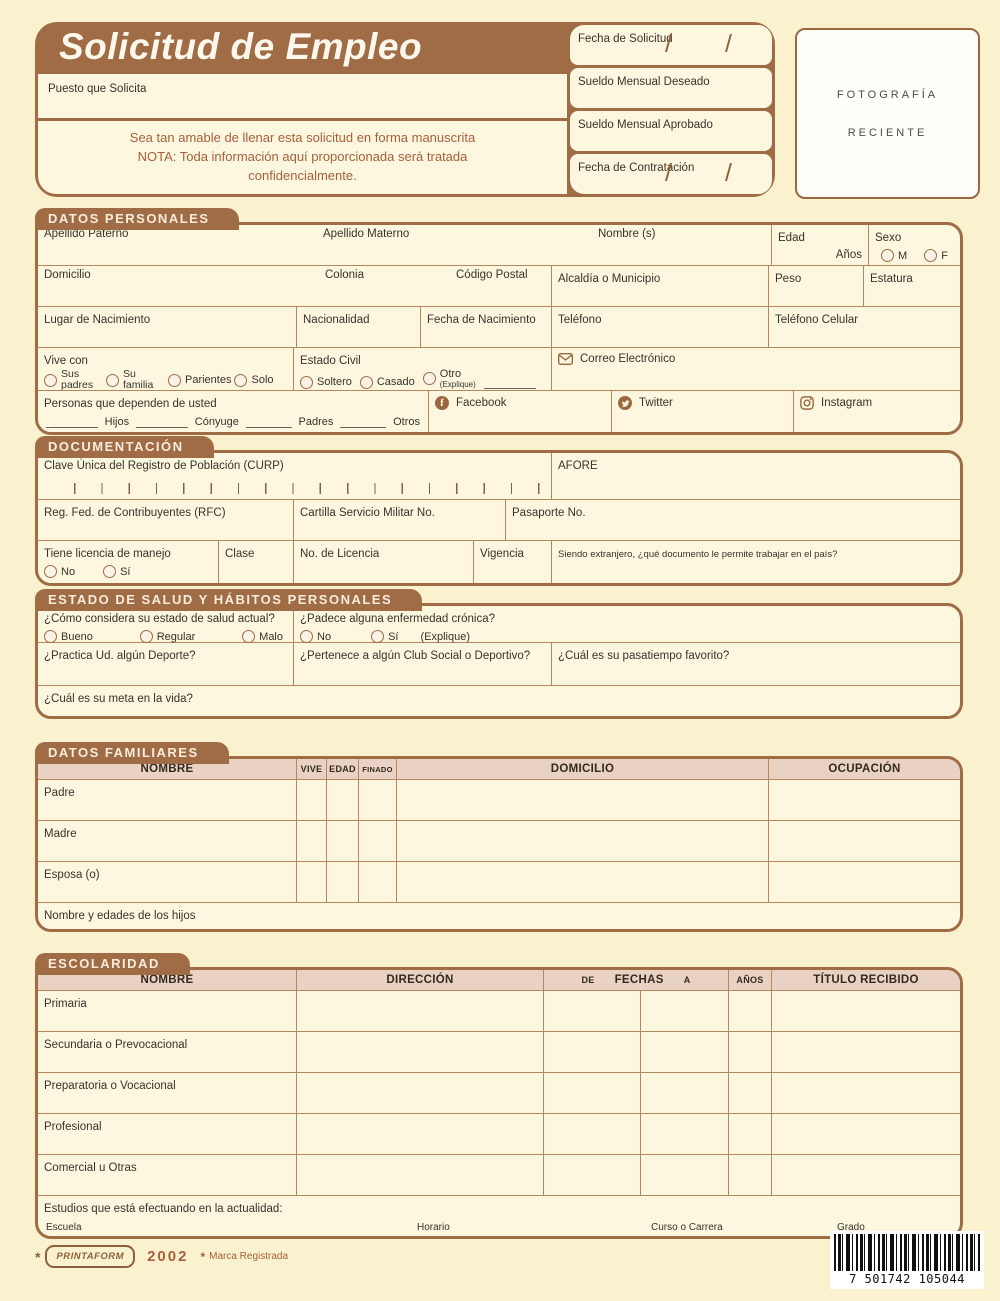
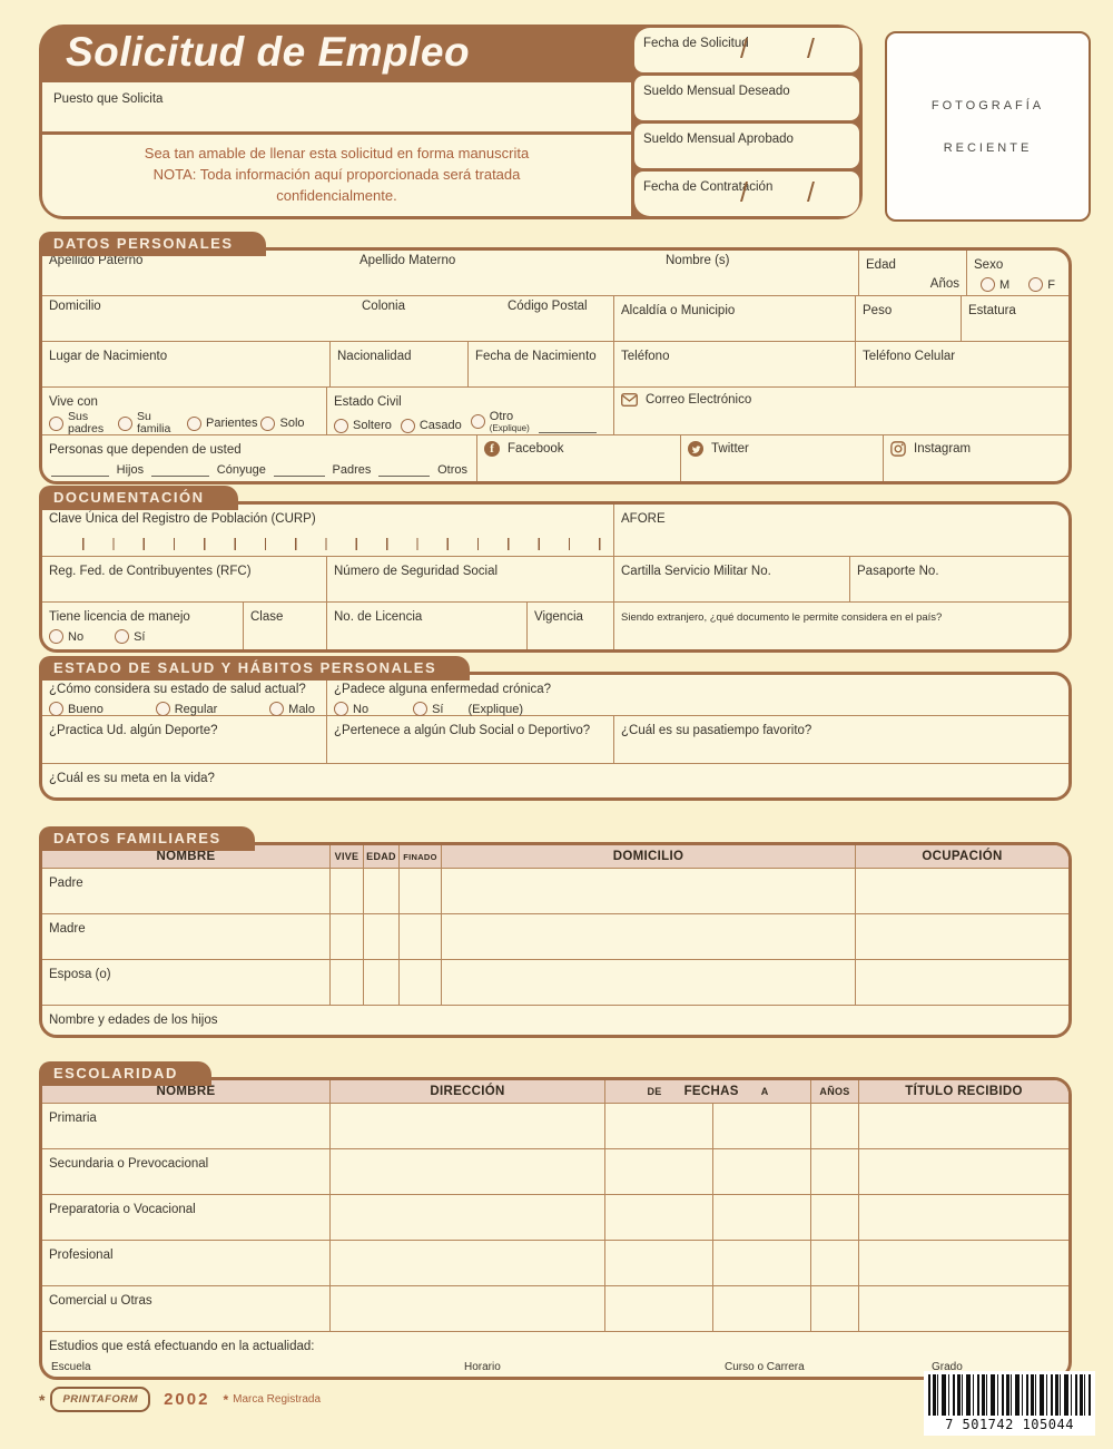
  Solicitud de Empleo
  Puesto que Solicita
  Sea tan amable de llenar esta solicitud en forma manuscrita
  NOTA: Toda información aquí proporcionada será tratada
  confidencialmente.
  Fecha de Solicitud
  /
  /
  Sueldo Mensual Deseado
  Sueldo Mensual Aprobado
  Fecha de Contratación
  /
  /
  FOTOGRAFÍA
  RECIENTE
  DATOS PERSONALES
  Apellido Paterno
  Apellido Materno
  Nombre (s)
  Edad
  Años
  Sexo
  M
  F
  Domicilio
  Colonia
  Código Postal
  Alcaldía o Municipio
  Peso
  Estatura
  Lugar de Nacimiento
  Nacionalidad
  Fecha de Nacimiento
  Teléfono
  Teléfono Celular
  Vive con
  Sus padres
  Su familia
  Parientes
  Solo
  Estado Civil
  Soltero
  Casado
  Otro
  (Explique)
  Correo Electrónico
  Personas que dependen de usted
  Hijos
  Cónyuge
  Padres
  Otros
  f
  Facebook
  Twitter
  Instagram
  DOCUMENTACIÓN
  Clave Única del Registro de Población (CURP)
  AFORE
  Reg. Fed. de Contribuyentes (RFC)
+ Número de Seguridad Social
  Cartilla Servicio Militar No.
  Pasaporte No.
  Tiene licencia de manejo
  No
  Sí
  Clase
  No. de Licencia
  Vigencia
- Siendo extranjero, ¿qué documento le permite trabajar en el país?
+ Siendo extranjero, ¿qué documento le permite considera en el país?
  ESTADO DE SALUD Y HÁBITOS PERSONALES
  ¿Cómo considera su estado de salud actual?
  Bueno
  Regular
  Malo
  ¿Padece alguna enfermedad crónica?
  No
  Sí
  (Explique)
  ¿Practica Ud. algún Deporte?
  ¿Pertenece a algún Club Social o Deportivo?
  ¿Cuál es su pasatiempo favorito?
  ¿Cuál es su meta en la vida?
  DATOS FAMILIARES
  NOMBRE
  VIVE
  EDAD
  FINADO
  DOMICILIO
  OCUPACIÓN
  Padre
  Madre
  Esposa (o)
  Nombre y edades de los hijos
  ESCOLARIDAD
  NOMBRE
  DIRECCIÓN
  DE
  FECHAS
  A
  AÑOS
  TÍTULO RECIBIDO
  Primaria
  Secundaria o Prevocacional
  Preparatoria o Vocacional
  Profesional
  Comercial u Otras
  Estudios que está efectuando en la actualidad:
  Escuela
  Horario
  Curso o Carrera
  Grado
  *
  PRINTAFORM
  2002
  *
  Marca Registrada
  7 501742 105044
